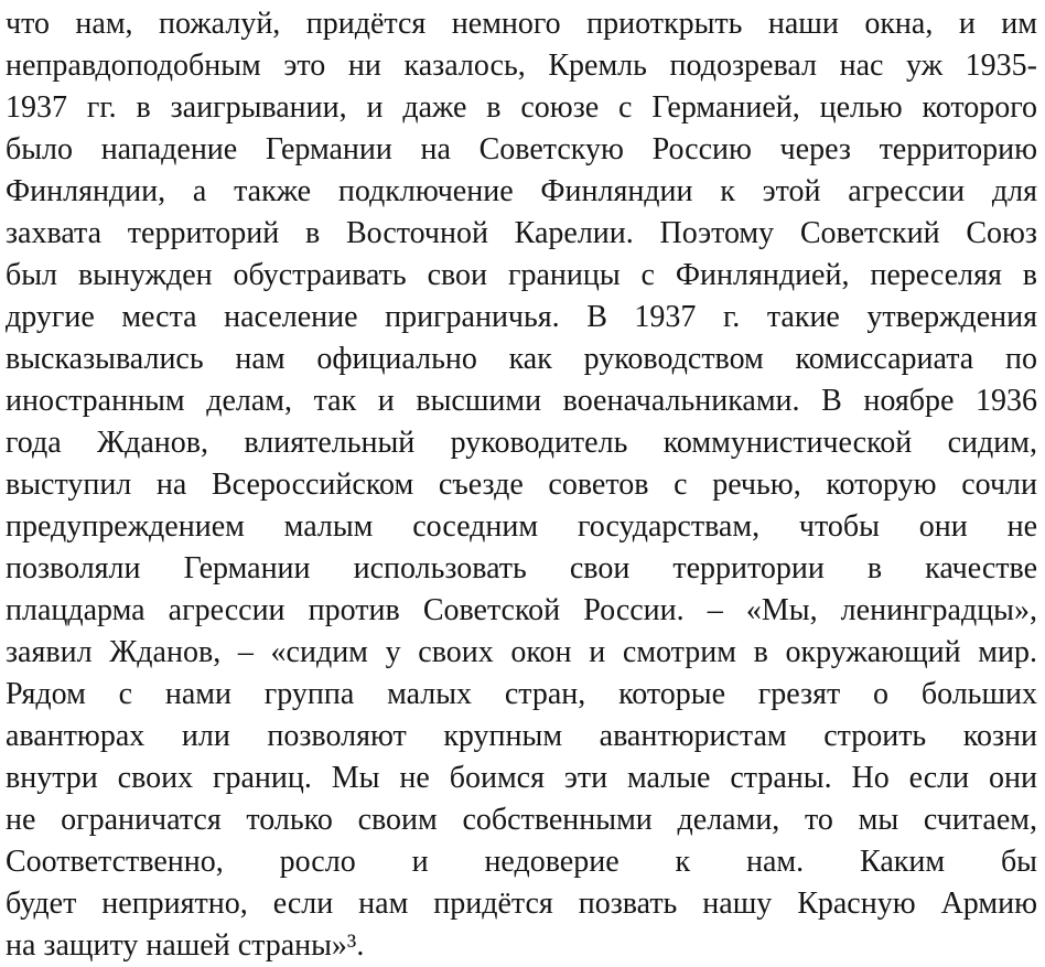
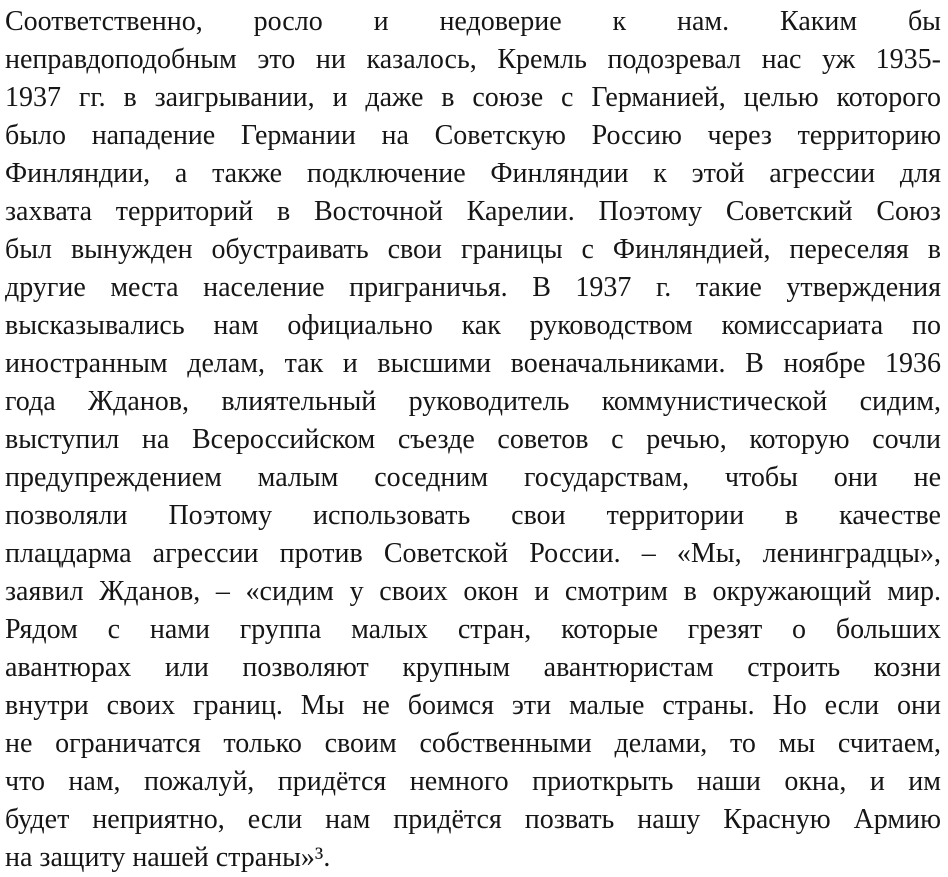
- что нам, пожалуй, придётся немного приоткрыть наши окна, и им
+ Соответственно, росло и недоверие к нам. Каким бы
  неправдоподобным это ни казалось, Кремль подозревал нас уж 1935-
  1937 гг. в заигрывании, и даже в союзе с Германией, целью которого
  было нападение Германии на Советскую Россию через территорию
  Финляндии, а также подключение Финляндии к этой агрессии для
  захвата территорий в Восточной Карелии. Поэтому Советский Союз
  был вынужден обустраивать свои границы с Финляндией, переселяя в
  другие места население приграничья. В 1937 г. такие утверждения
  высказывались нам официально как руководством комиссариата по
  иностранным делам, так и высшими военачальниками. В ноябре 1936
  года Жданов, влиятельный руководитель коммунистической сидим,
  выступил на Всероссийском съезде советов с речью, которую сочли
  предупреждением малым соседним государствам, чтобы они не
- позволяли Германии использовать свои территории в качестве
+ позволяли Поэтому использовать свои территории в качестве
  плацдарма агрессии против Советской России. – «Мы, ленинградцы»,
  заявил Жданов, – «сидим у своих окон и смотрим в окружающий мир.
  Рядом с нами группа малых стран, которые грезят о больших
  авантюрах или позволяют крупным авантюристам строить козни
  внутри своих границ. Мы не боимся эти малые страны. Но если они
  не ограничатся только своим собственными делами, то мы считаем,
- Соответственно, росло и недоверие к нам. Каким бы
+ что нам, пожалуй, придётся немного приоткрыть наши окна, и им
  будет неприятно, если нам придётся позвать нашу Красную Армию
  на защиту нашей страны»³.
